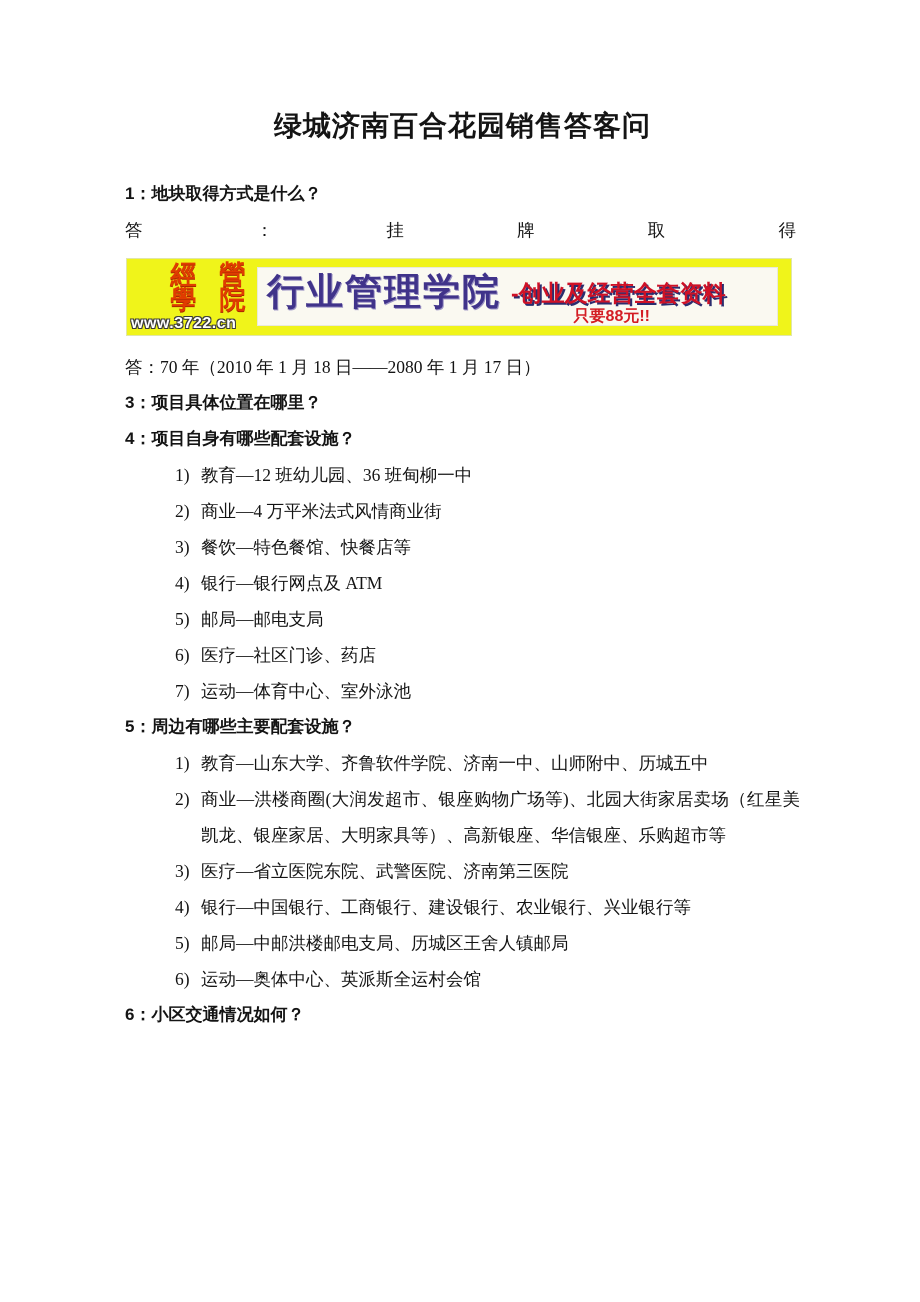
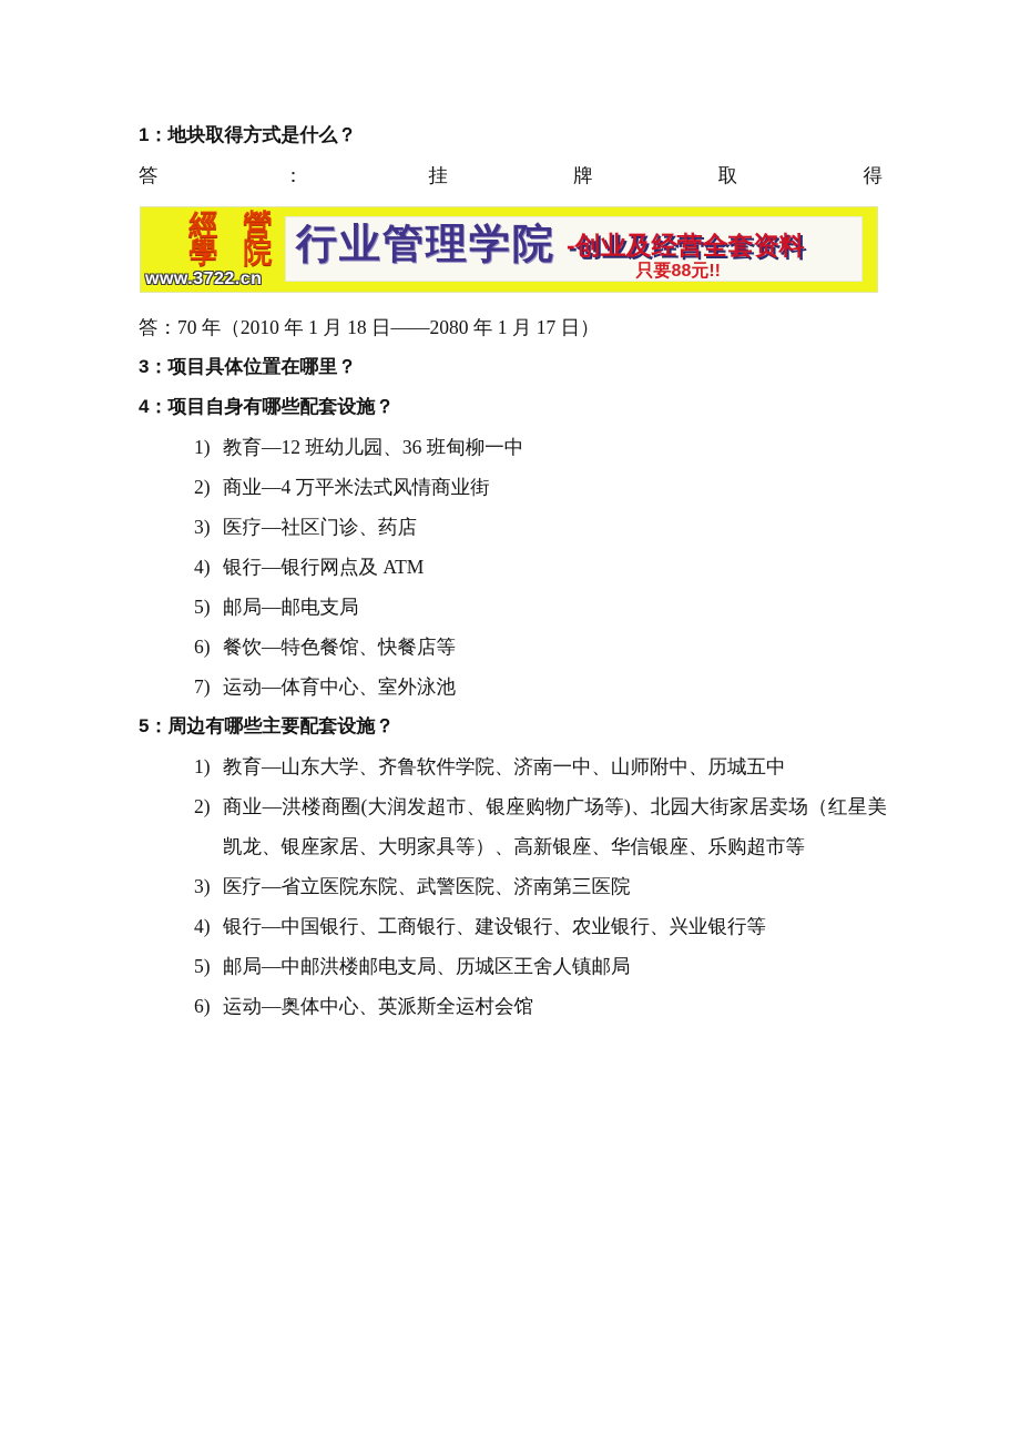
- 绿城济南百合花园销售答客问
  1：地块取得方式是什么？
  答
  ：
  挂
  牌
  取
  得
  經
  營
  學
  院
  www.3722.cn
  行业管理学院
  -创业及经营全套资料
  只要88元!!
  答：70 年（2010 年 1 月 18 日——2080 年 1 月 17 日）
  3：项目具体位置在哪里？
  4：项目自身有哪些配套设施？
  1)
  教育—12 班幼儿园、36 班甸柳一中
  2)
  商业—4 万平米法式风情商业街
  3)
- 餐饮—特色餐馆、快餐店等
+ 医疗—社区门诊、药店
  4)
  银行—银行网点及 ATM
  5)
  邮局—邮电支局
  6)
- 医疗—社区门诊、药店
+ 餐饮—特色餐馆、快餐店等
  7)
  运动—体育中心、室外泳池
  5：周边有哪些主要配套设施？
  1)
  教育—山东大学、齐鲁软件学院、济南一中、山师附中、历城五中
  2)
  商业—洪楼商圈(大润发超市、银座购物广场等)、北园大街家居卖场（红星美凯龙、银座家居、大明家具等）、高新银座、华信银座、乐购超市等
  3)
  医疗—省立医院东院、武警医院、济南第三医院
  4)
  银行—中国银行、工商银行、建设银行、农业银行、兴业银行等
  5)
  邮局—中邮洪楼邮电支局、历城区王舍人镇邮局
  6)
  运动—奥体中心、英派斯全运村会馆
- 6：小区交通情况如何？
